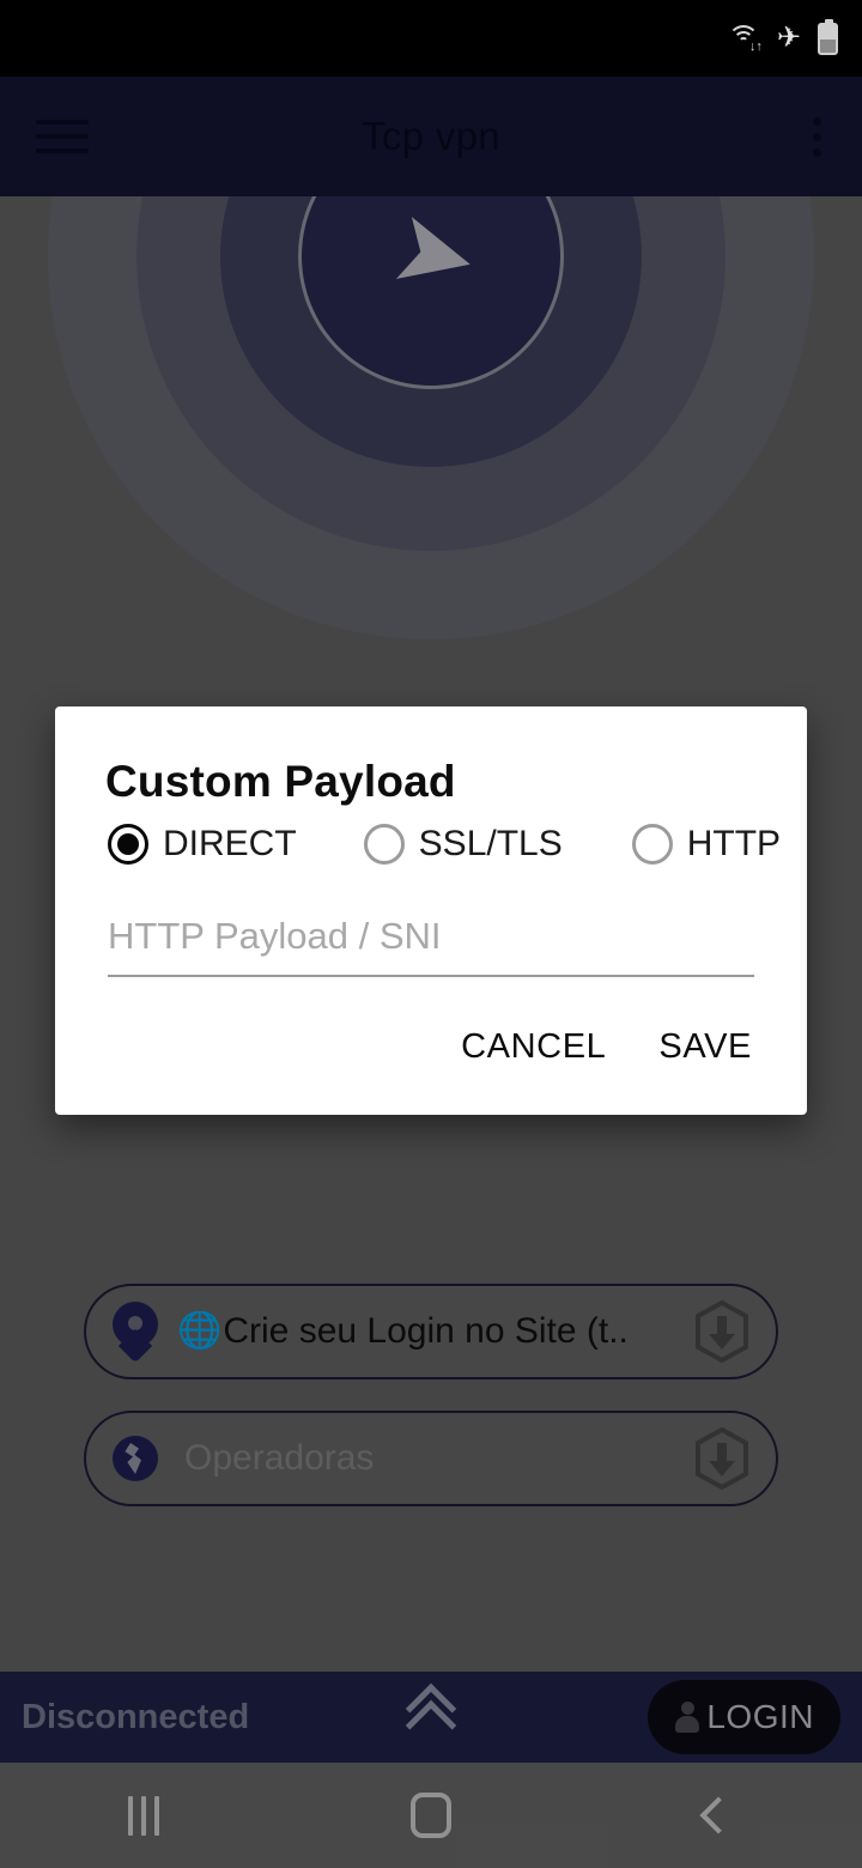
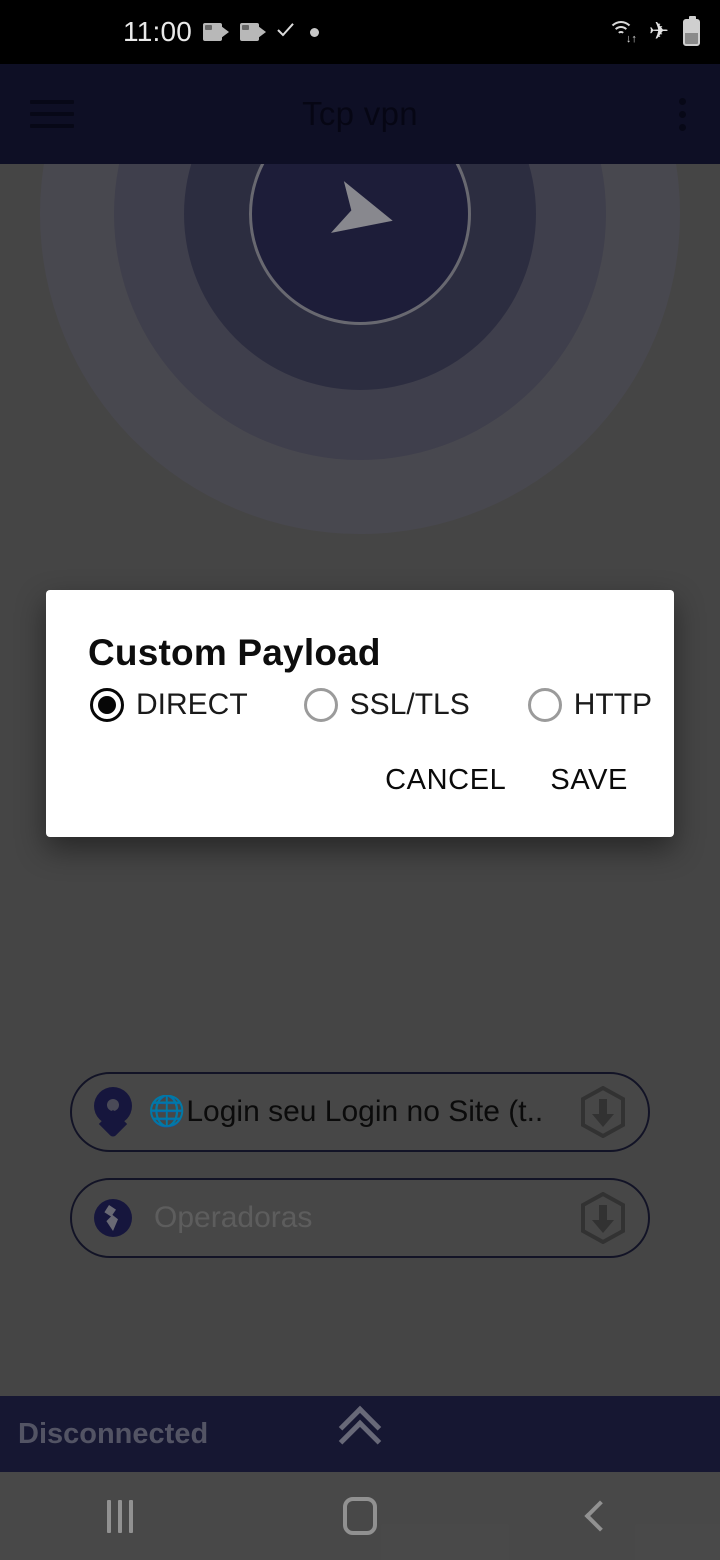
+ 11:00
  ↓↑
  ✈
  🌐
- Crie seu Login no Site (t..
+ Login seu Login no Site (t..
  Disconnected
- LOGIN
  Custom Payload
  DIRECT
  SSL/TLS
  HTTP
- HTTP Payload / SNI
  CANCEL
  SAVE
